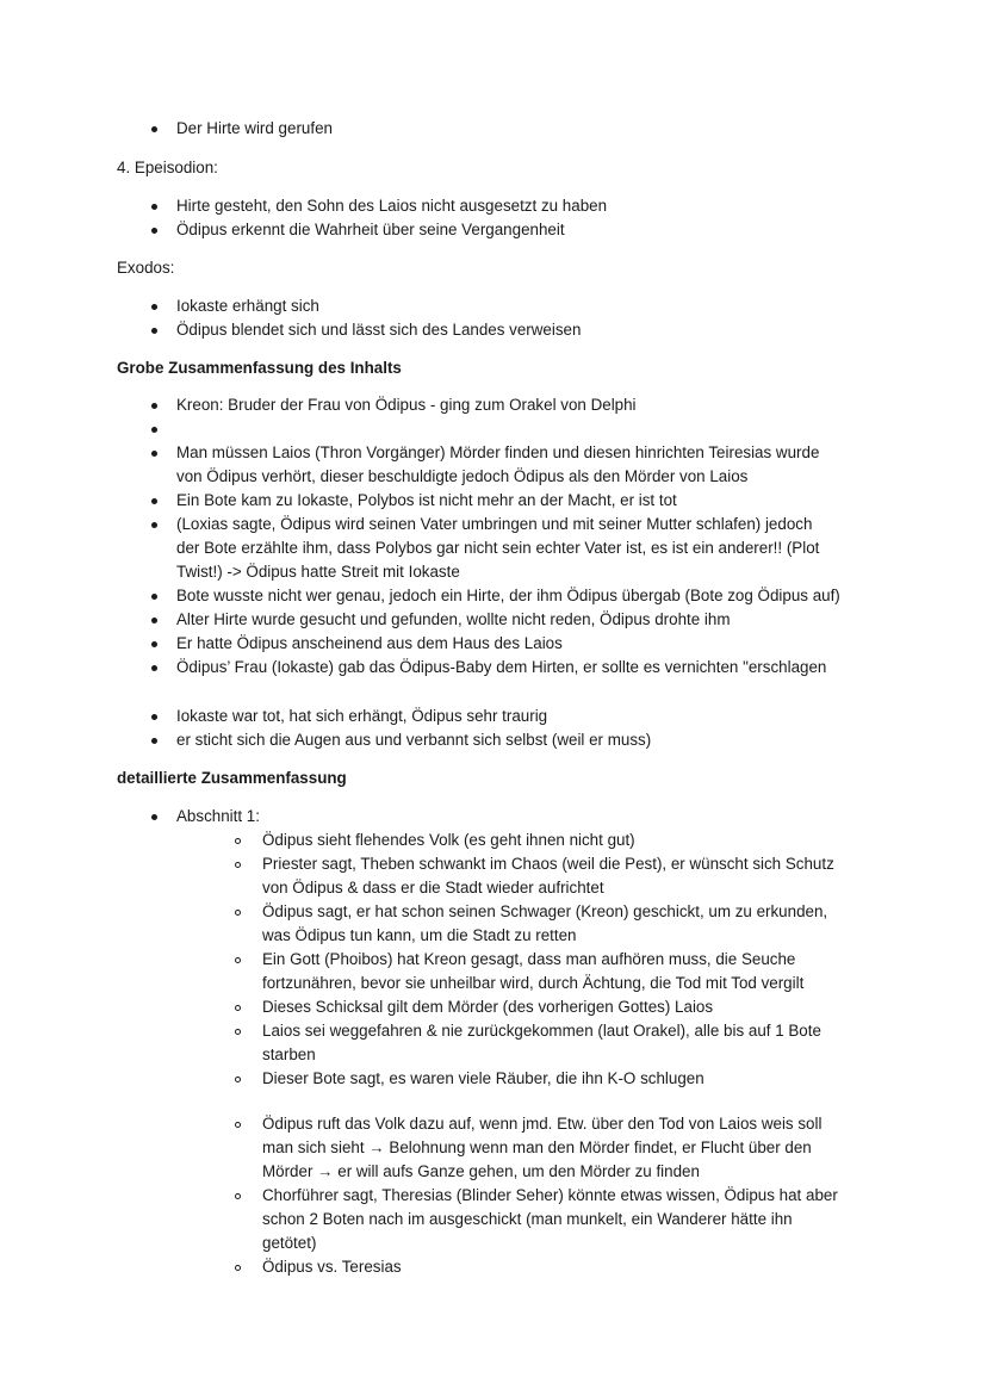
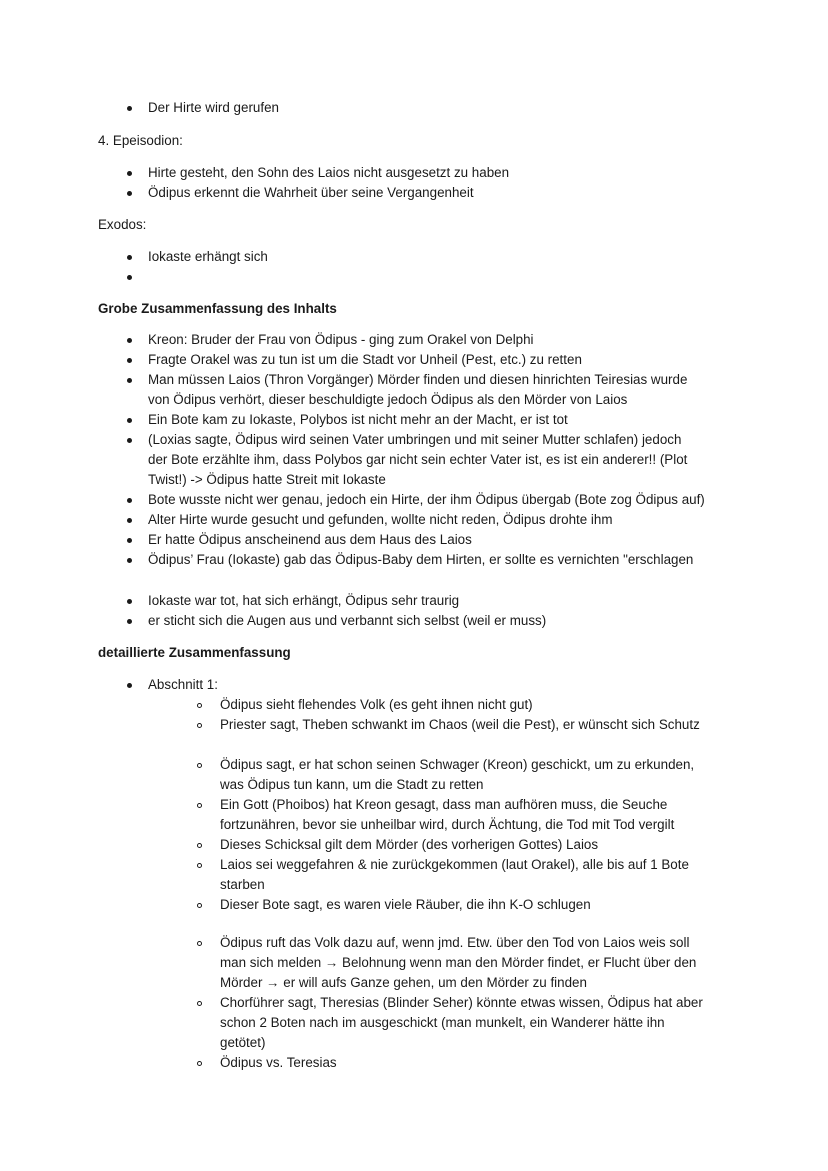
  Der Hirte wird gerufen
  4. Epeisodion:
  Hirte gesteht, den Sohn des Laios nicht ausgesetzt zu haben
  Ödipus erkennt die Wahrheit über seine Vergangenheit
  Exodos:
  Iokaste erhängt sich
- Ödipus blendet sich und lässt sich des Landes verweisen
  Grobe Zusammenfassung des Inhalts
  Kreon: Bruder der Frau von Ödipus - ging zum Orakel von Delphi
+ Fragte Orakel was zu tun ist um die Stadt vor Unheil (Pest, etc.) zu retten
  Man müssen Laios (Thron Vorgänger) Mörder finden und diesen hinrichten Teiresias wurde
  von Ödipus verhört, dieser beschuldigte jedoch Ödipus als den Mörder von Laios
  Ein Bote kam zu Iokaste, Polybos ist nicht mehr an der Macht, er ist tot
  (Loxias sagte, Ödipus wird seinen Vater umbringen und mit seiner Mutter schlafen) jedoch
  der Bote erzählte ihm, dass Polybos gar nicht sein echter Vater ist, es ist ein anderer!! (Plot
  Twist!) -> Ödipus hatte Streit mit Iokaste
  Bote wusste nicht wer genau, jedoch ein Hirte, der ihm Ödipus übergab (Bote zog Ödipus auf)
  Alter Hirte wurde gesucht und gefunden, wollte nicht reden, Ödipus drohte ihm
  Er hatte Ödipus anscheinend aus dem Haus des Laios
  Ödipus’ Frau (Iokaste) gab das Ödipus-Baby dem Hirten, er sollte es vernichten "erschlagen
  Iokaste war tot, hat sich erhängt, Ödipus sehr traurig
  er sticht sich die Augen aus und verbannt sich selbst (weil er muss)
  detaillierte Zusammenfassung
  Abschnitt 1:
  Ödipus sieht flehendes Volk (es geht ihnen nicht gut)
  Priester sagt, Theben schwankt im Chaos (weil die Pest), er wünscht sich Schutz
- von Ödipus & dass er die Stadt wieder aufrichtet
  Ödipus sagt, er hat schon seinen Schwager (Kreon) geschickt, um zu erkunden,
  was Ödipus tun kann, um die Stadt zu retten
  Ein Gott (Phoibos) hat Kreon gesagt, dass man aufhören muss, die Seuche
  fortzunähren, bevor sie unheilbar wird, durch Ächtung, die Tod mit Tod vergilt
  Dieses Schicksal gilt dem Mörder (des vorherigen Gottes) Laios
  Laios sei weggefahren & nie zurückgekommen (laut Orakel), alle bis auf 1 Bote
  starben
  Dieser Bote sagt, es waren viele Räuber, die ihn K-O schlugen
  Ödipus ruft das Volk dazu auf, wenn jmd. Etw. über den Tod von Laios weis soll
- man sich sieht → Belohnung wenn man den Mörder findet, er Flucht über den
+ man sich melden → Belohnung wenn man den Mörder findet, er Flucht über den
  Mörder → er will aufs Ganze gehen, um den Mörder zu finden
  Chorführer sagt, Theresias (Blinder Seher) könnte etwas wissen, Ödipus hat aber
  schon 2 Boten nach im ausgeschickt (man munkelt, ein Wanderer hätte ihn
  getötet)
  Ödipus vs. Teresias
